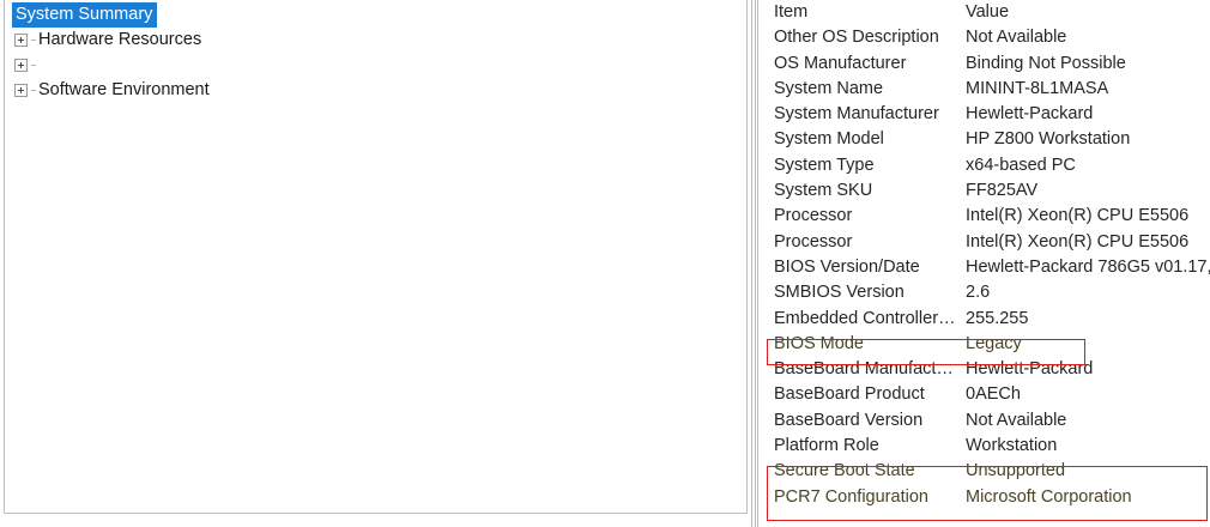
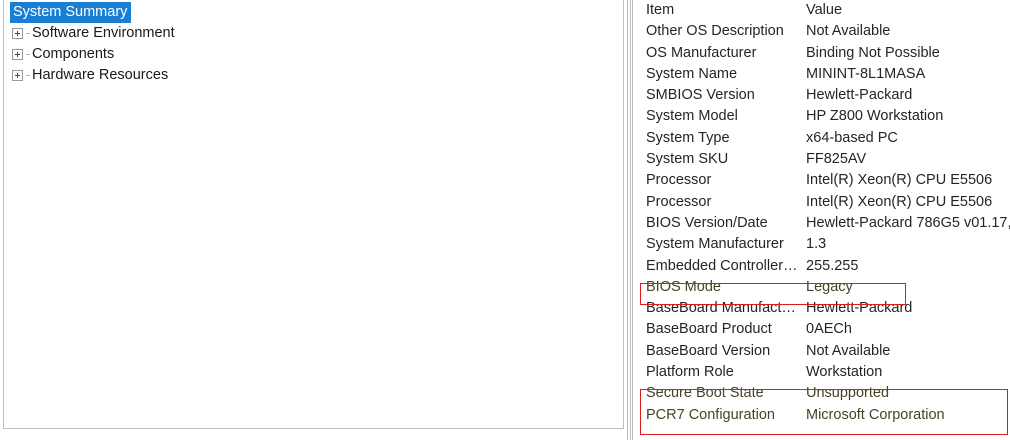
  System Summary
- Hardware Resources
+ Software Environment
+ Components
- Software Environment
+ Hardware Resources
  Item
  Value
  Other OS Description
  Not Available
  OS Manufacturer
  Binding Not Possible
  System Name
  MININT-8L1MASA
- System Manufacturer
+ SMBIOS Version
  Hewlett-Packard
  System Model
  HP Z800 Workstation
  System Type
  x64-based PC
  System SKU
  FF825AV
  Processor
  Intel(R) Xeon(R) CPU E5506
  Processor
  Intel(R) Xeon(R) CPU E5506
  BIOS Version/Date
  Hewlett-Packard 786G5 v01.17
- SMBIOS Version
+ System Manufacturer
- 2.6
+ 1.3
  Embedded Controller V.
  255.255
  BIOS Mode
  Legacy
  BaseBoard Manufactur
  Hewlett-Packard
  BaseBoard Product
  0AECh
  BaseBoard Version
  Not Available
  Platform Role
  Workstation
  Secure Boot State
  Unsupported
  PCR7 Configuration
  Microsoft Corporation
